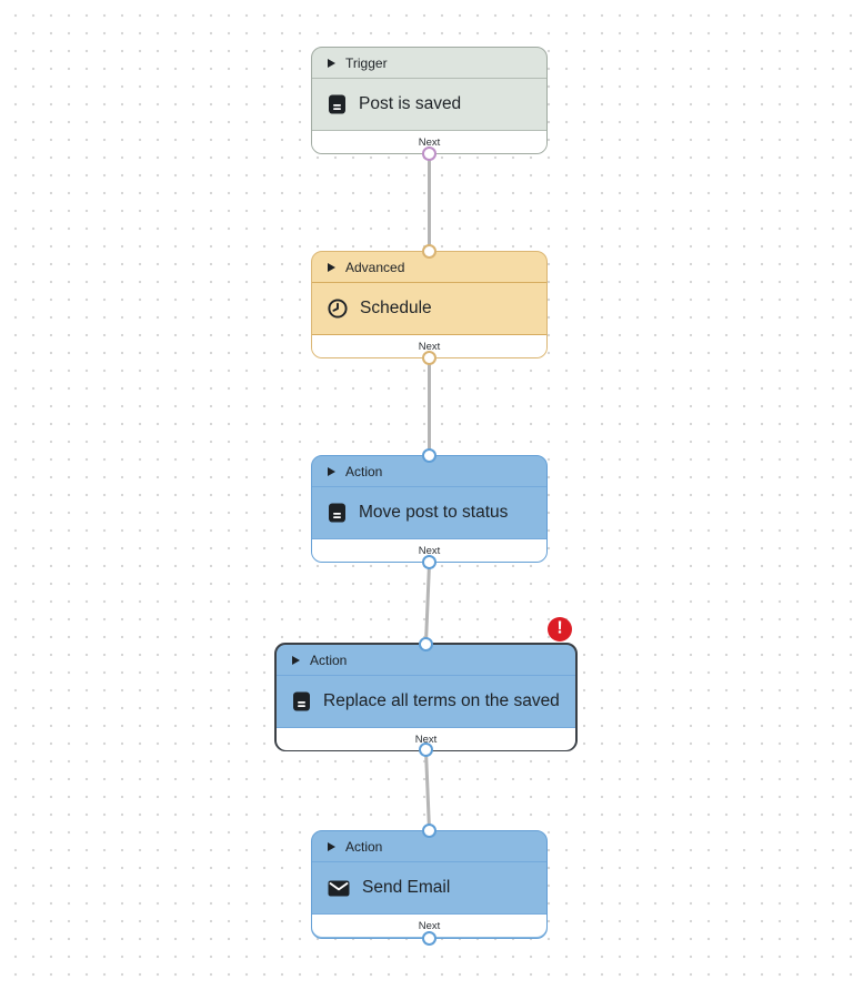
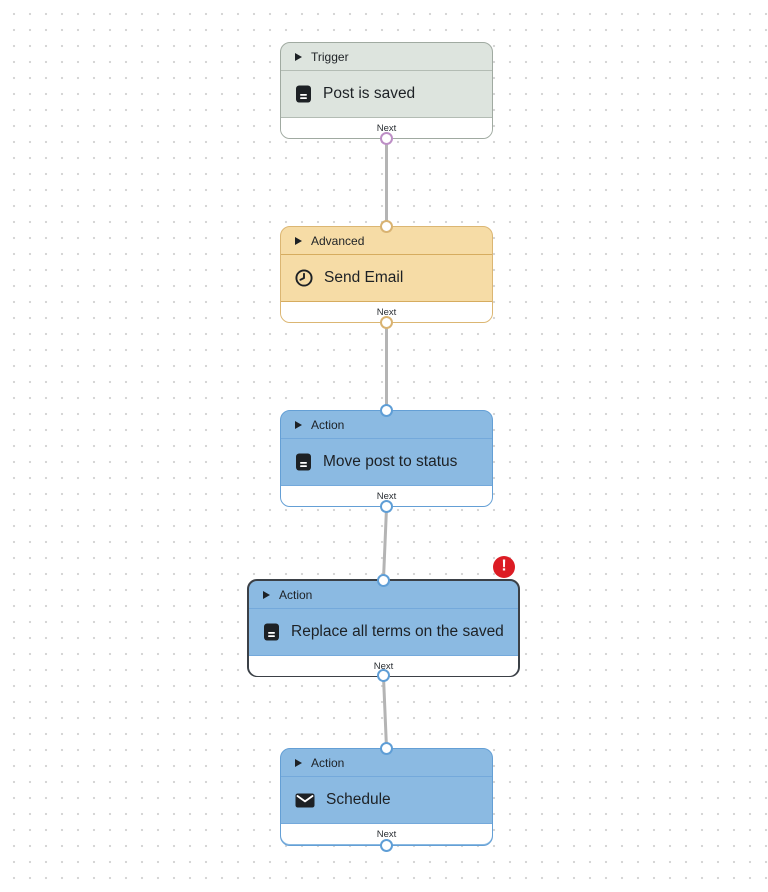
  Trigger
  Post is saved
  Next
  Advanced
- Schedule
+ Send Email
  Next
  Action
  Move post to status
  Next
  !
  Action
  Replace all terms on the saved
  Next
  Action
- Send Email
+ Schedule
  Next
